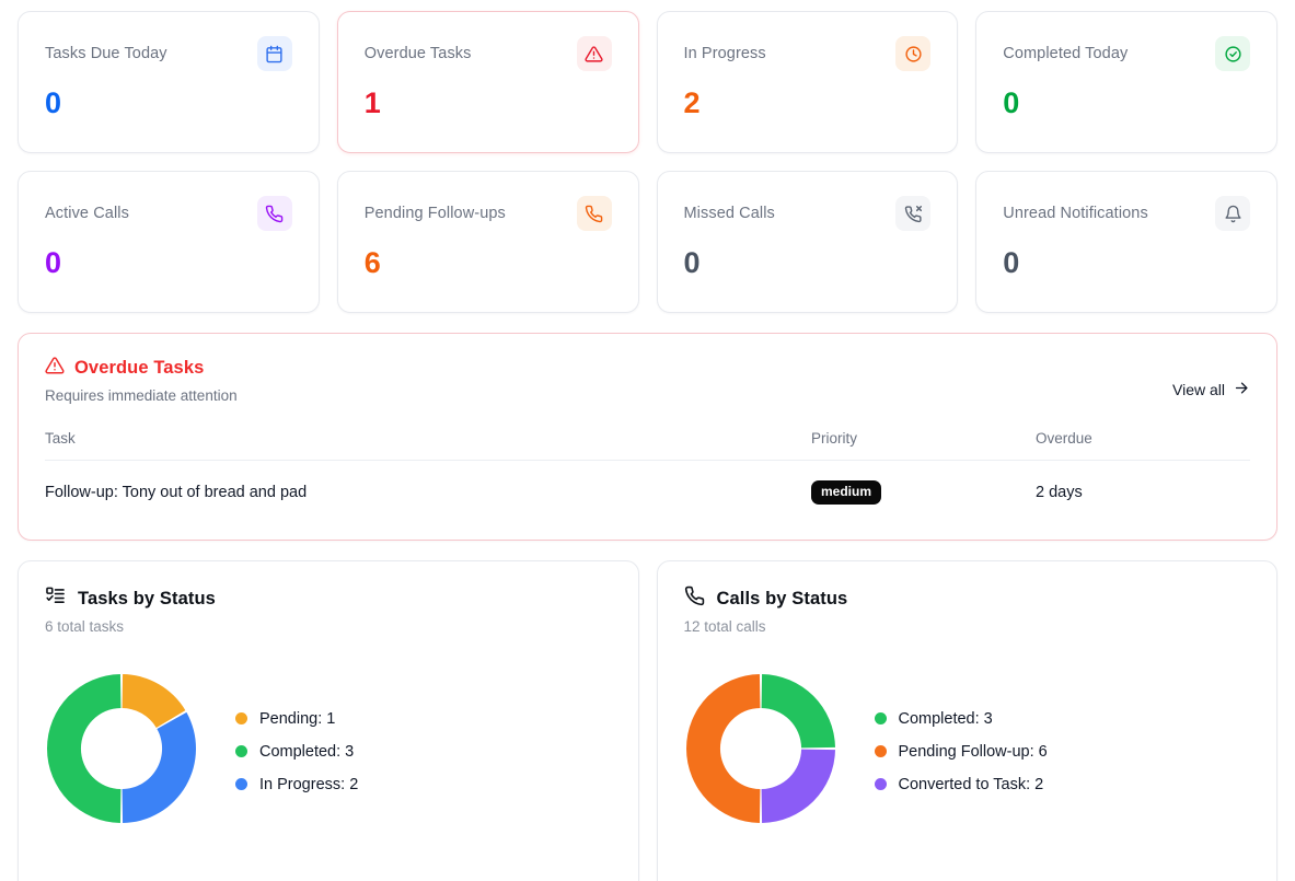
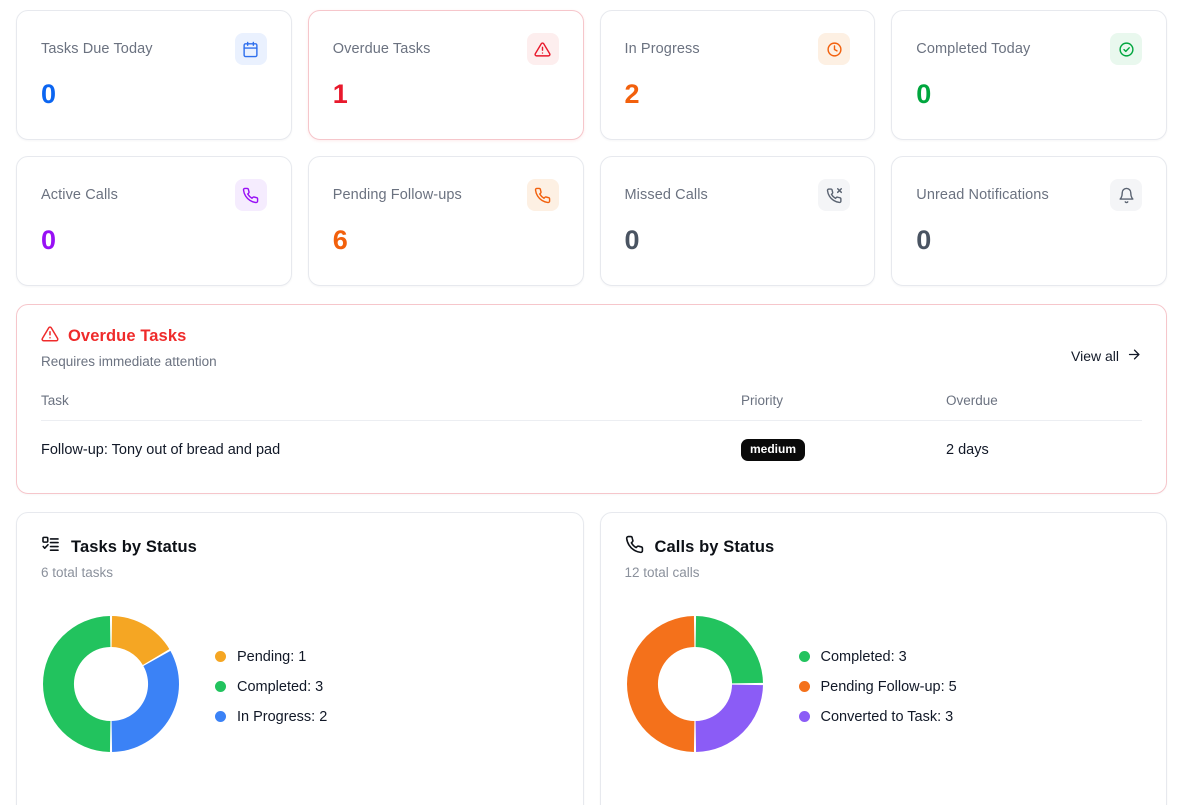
  Tasks Due Today
  0
  Overdue Tasks
  1
  In Progress
  2
  Completed Today
  0
  Active Calls
  0
  Pending Follow-ups
  6
  Missed Calls
  0
  Unread Notifications
  0
  Overdue Tasks
  Requires immediate attention
  View all
  Task	Priority	Overdue
  Follow-up: Tony out of bread and pad	medium	2 days
  Tasks by Status
  6 total tasks
  Pending: 1
  Completed: 3
  In Progress: 2
  Calls by Status
  12 total calls
  Completed: 3
- Pending Follow-up: 6
+ Pending Follow-up: 5
- Converted to Task: 2
+ Converted to Task: 3
